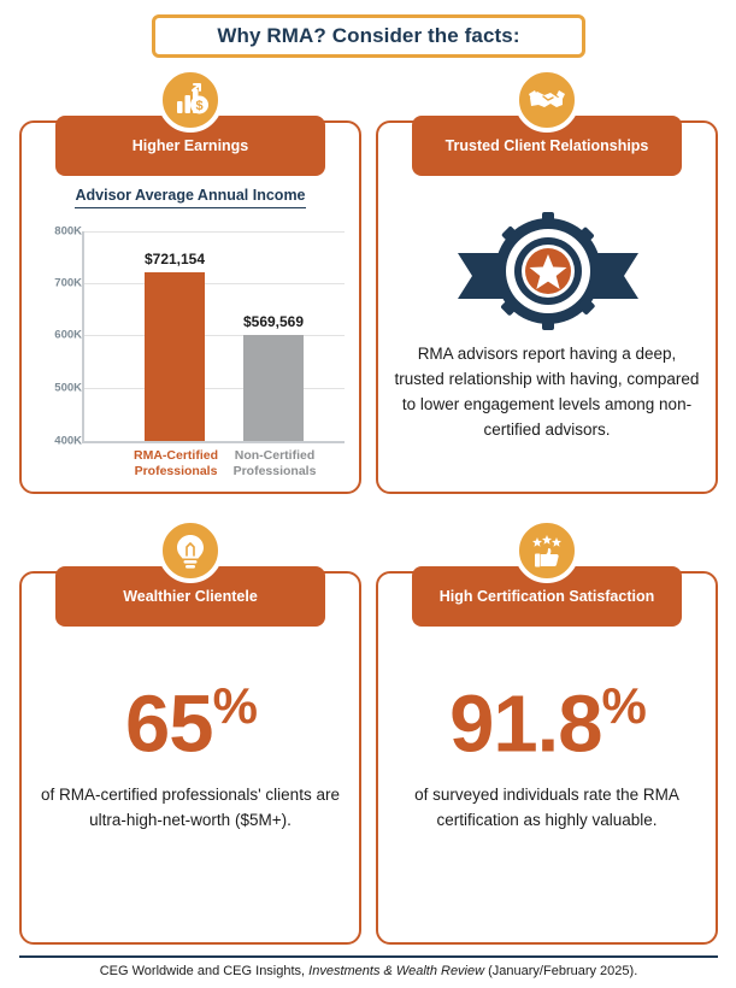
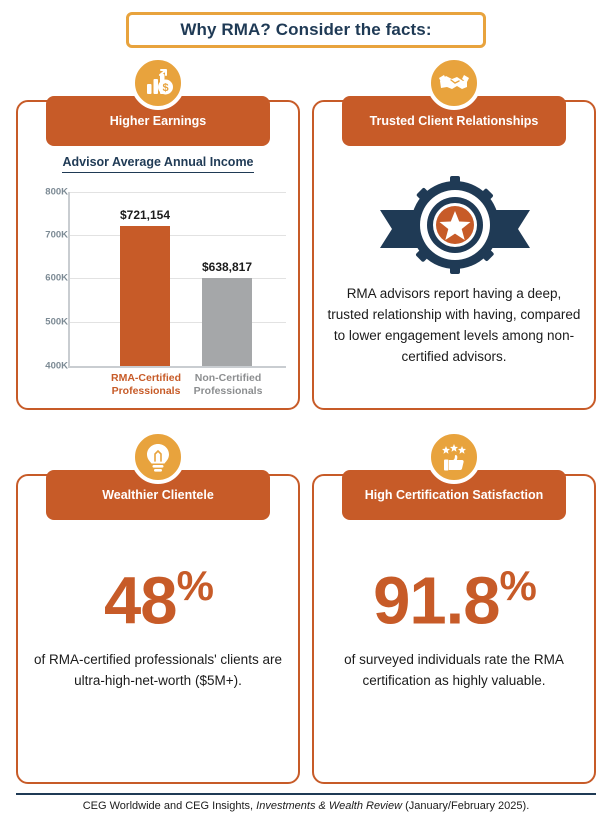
  Why RMA? Consider the facts:
  $
  Higher Earnings
  Advisor Average Annual Income
  800K
  700K
  600K
  500K
  400K
  $721,154
- $569,569
+ $638,817
  RMA-Certified Professionals
  Non-Certified Professionals
  Trusted Client Relationships
  RMA advisors report having a deep, trusted relationship with having, compared to lower engagement levels among non-certified advisors.
  Wealthier Clientele
- 65%
+ 48%
  of RMA-certified professionals' clients are ultra-high-net-worth ($5M+).
  High Certification Satisfaction
  91.8%
  of surveyed individuals rate the RMA certification as highly valuable.
  CEG Worldwide and CEG Insights, Investments & Wealth Review (January/February 2025).
